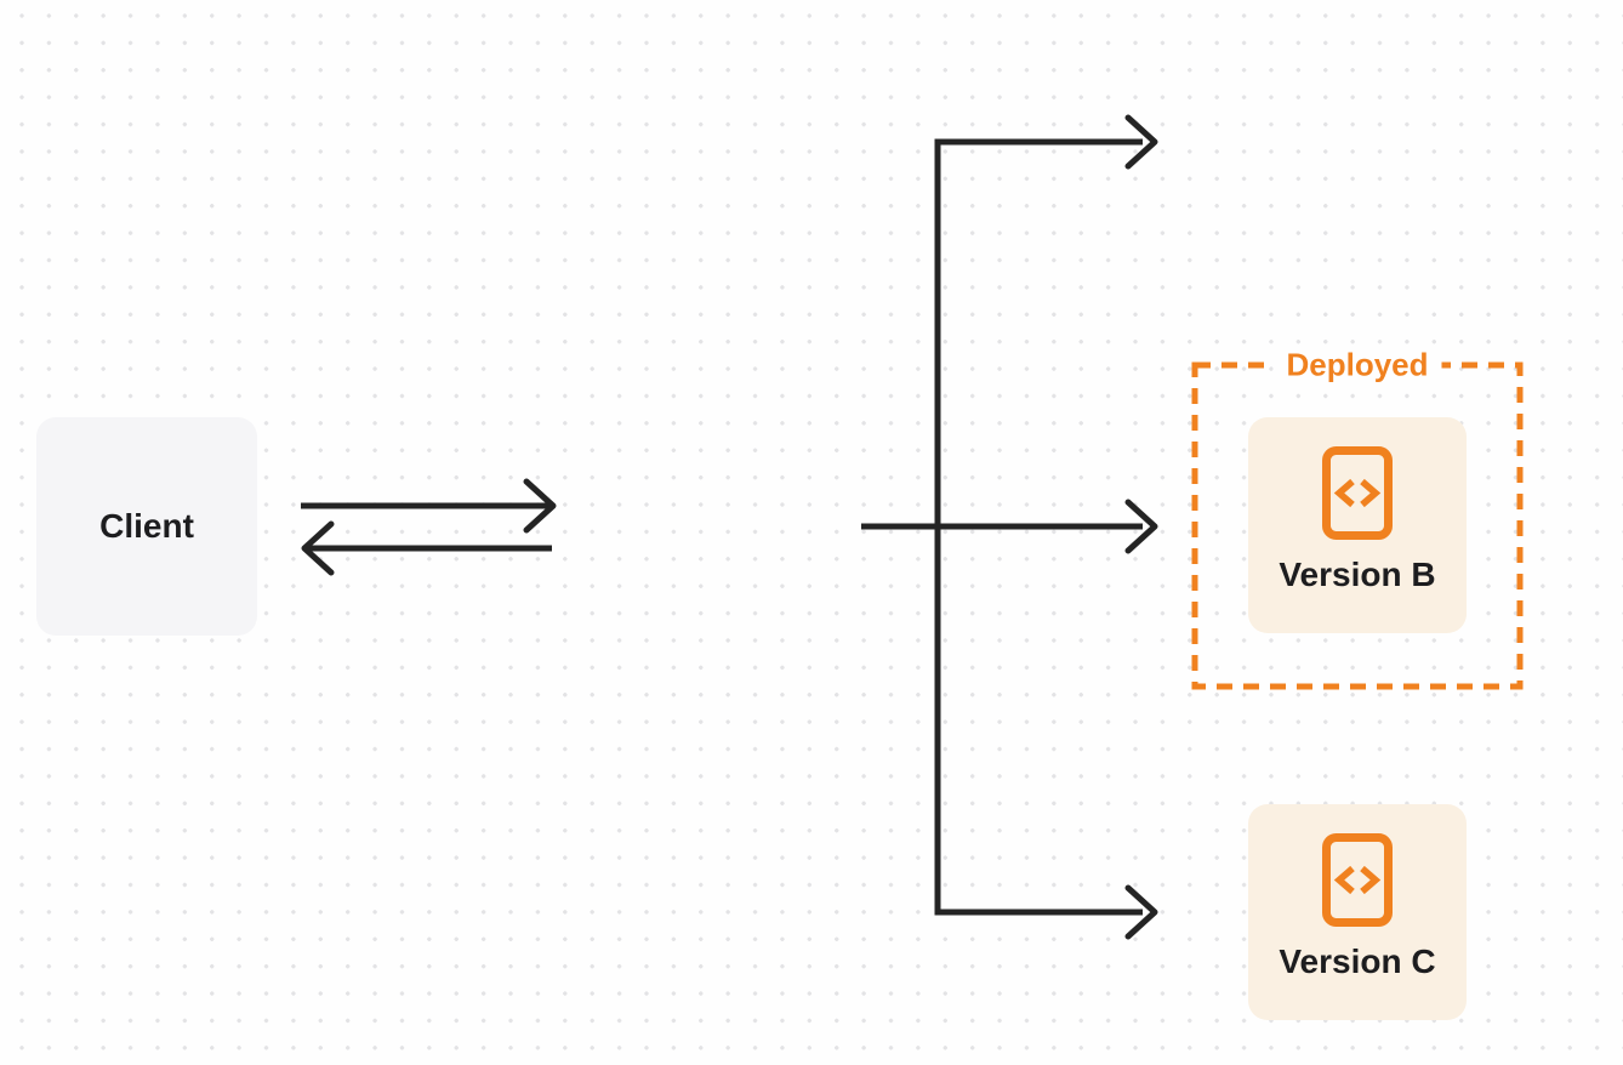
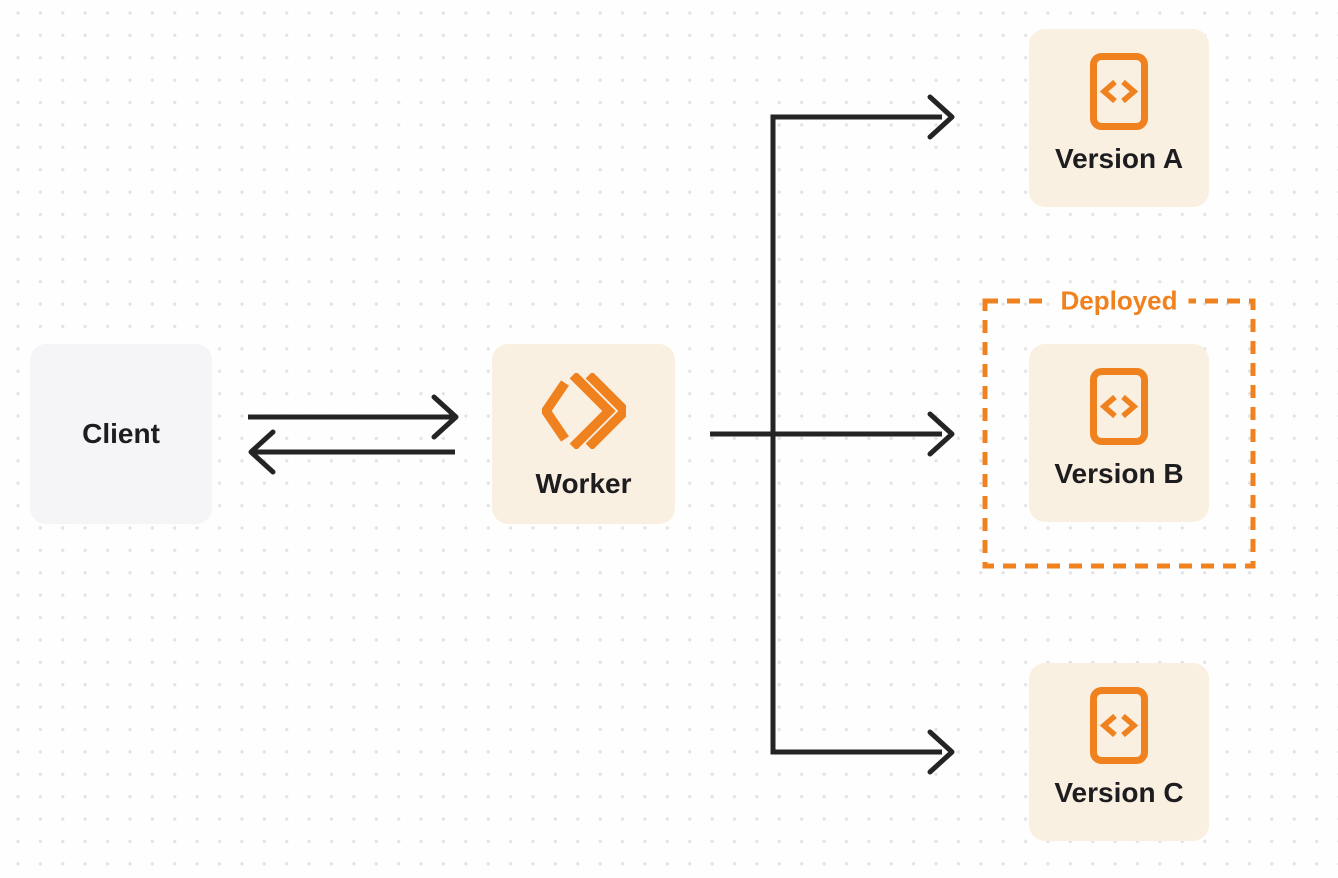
  Client
+ Worker
+ Version A
  Version B
  Version C
  Deployed
